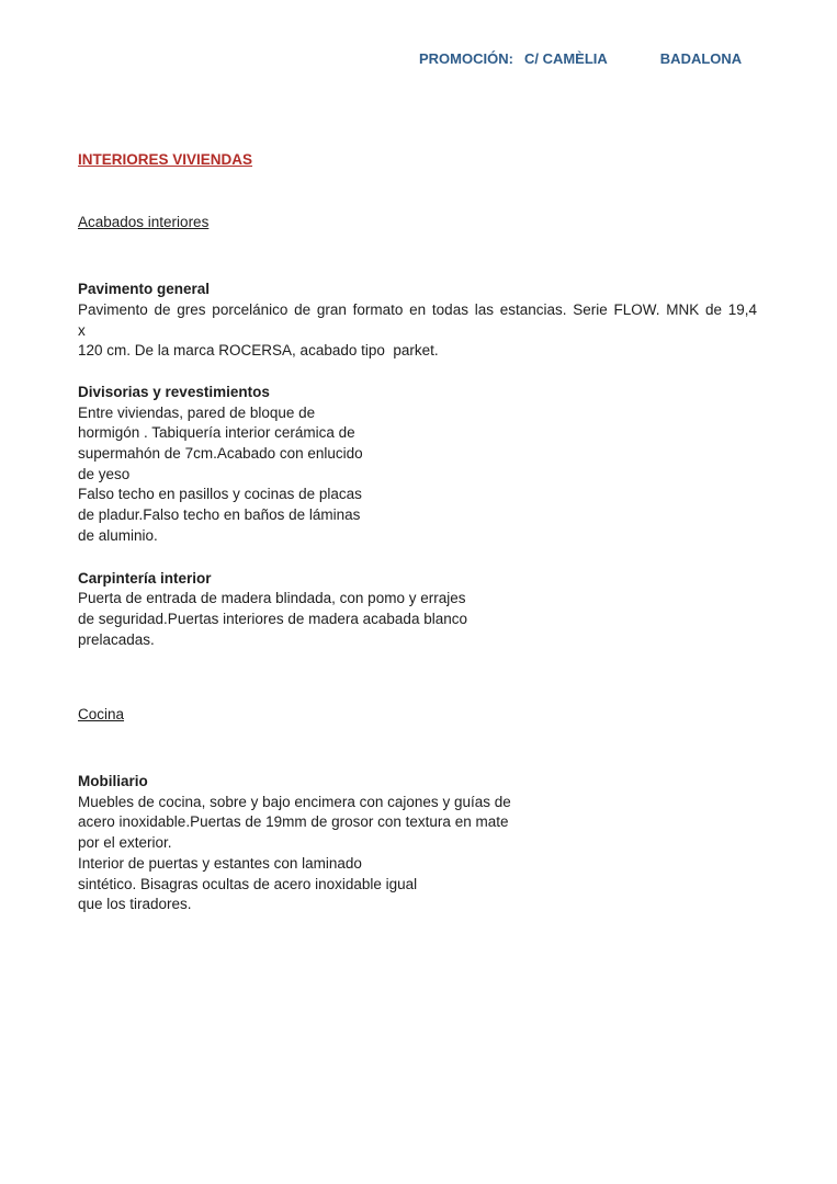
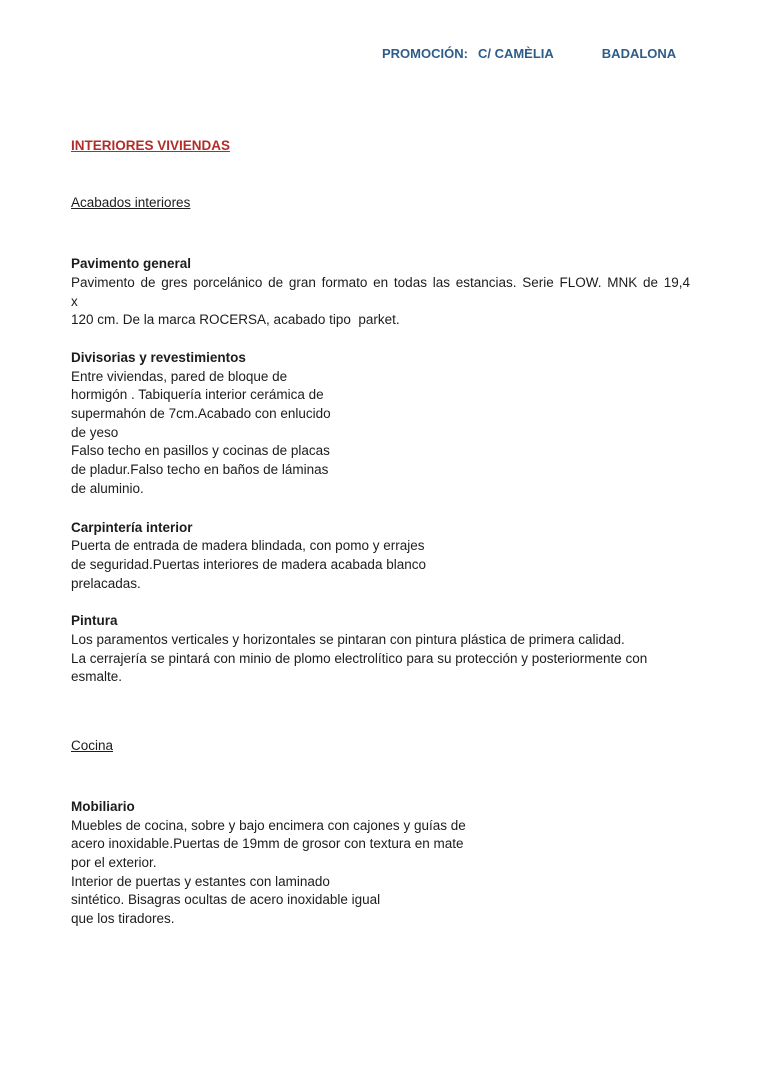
  PROMOCIÓN: C/ CAMÈLIA BADALONA
  INTERIORES VIVIENDAS
  Acabados interiores
  Pavimento general
  Pavimento de gres porcelánico de gran formato en todas las estancias. Serie FLOW. MNK de 19,4 x
  120 cm. De la marca ROCERSA, acabado tipo parket.
  Divisorias y revestimientos
  Entre viviendas, pared de bloque de
  hormigón . Tabiquería interior cerámica de
  supermahón de 7cm.Acabado con enlucido
  de yeso
  Falso techo en pasillos y cocinas de placas
  de pladur.Falso techo en baños de láminas
  de aluminio.
  Carpintería interior
  Puerta de entrada de madera blindada, con pomo y errajes
  de seguridad.Puertas interiores de madera acabada blanco
  prelacadas.
+ Pintura
+ Los paramentos verticales y horizontales se pintaran con pintura plástica de primera calidad.
+ La cerrajería se pintará con minio de plomo electrolítico para su protección y posteriormente con
+ esmalte.
  Cocina
  Mobiliario
  Muebles de cocina, sobre y bajo encimera con cajones y guías de
  acero inoxidable.Puertas de 19mm de grosor con textura en mate
  por el exterior.
  Interior de puertas y estantes con laminado
  sintético. Bisagras ocultas de acero inoxidable igual
  que los tiradores.
